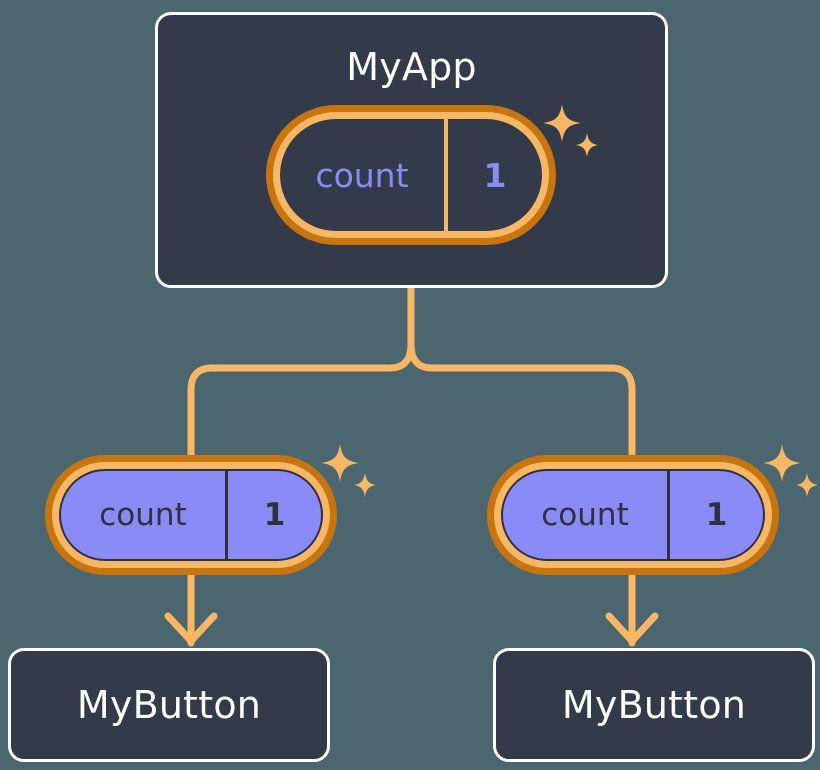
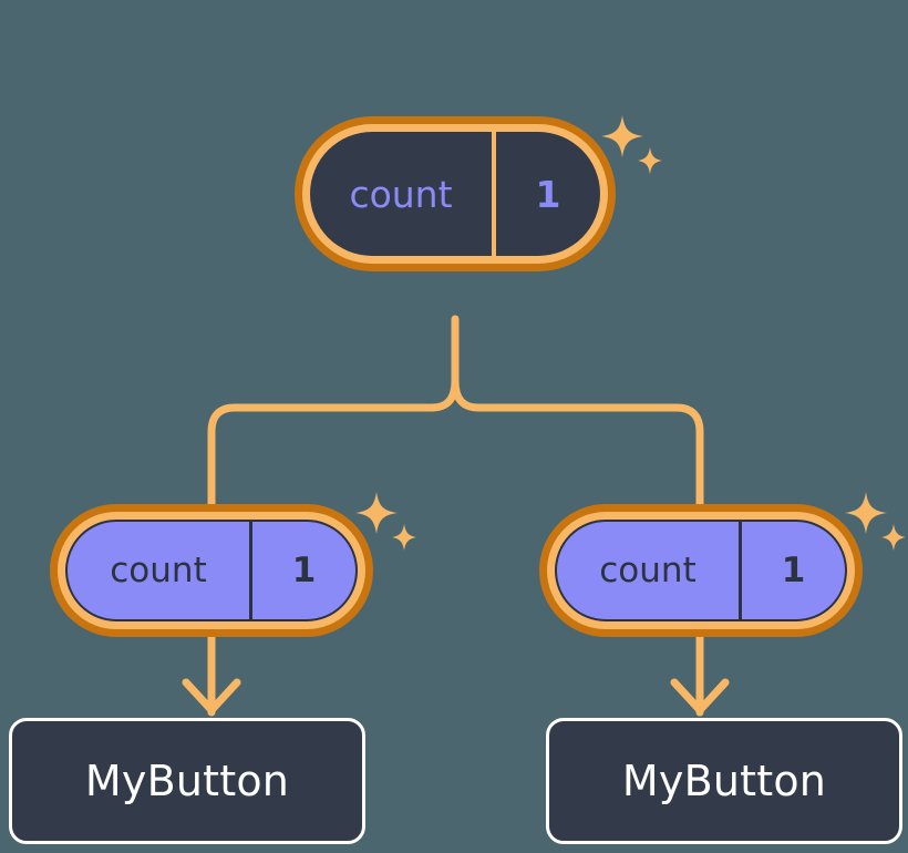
- MyApp
  count
  1
  count
  1
  count
  1
  MyButton
  MyButton
